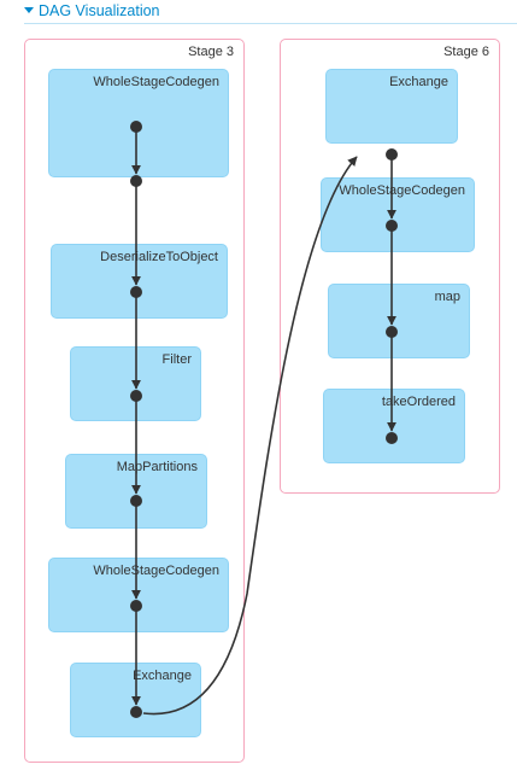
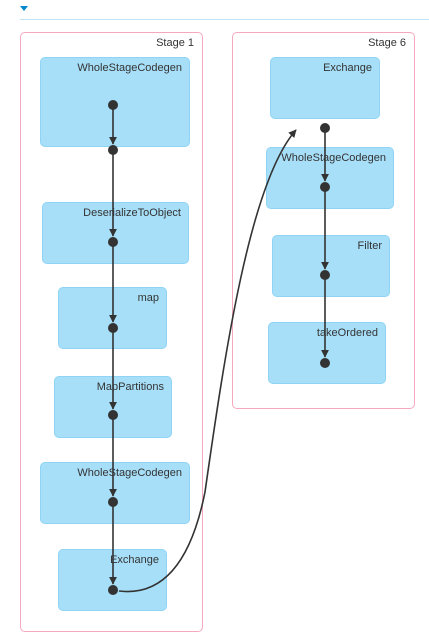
- DAG Visualization
- Stage 3
+ Stage 1
  WholeStageCodegen
  DeseralizeToObject
- Filter
+ map
  MapPartitions
  WholetageCodegen
  xchange
  Stage 6
  Exchange
  WholeStageCodegen
- map
+ Filter
  takeOrdered
